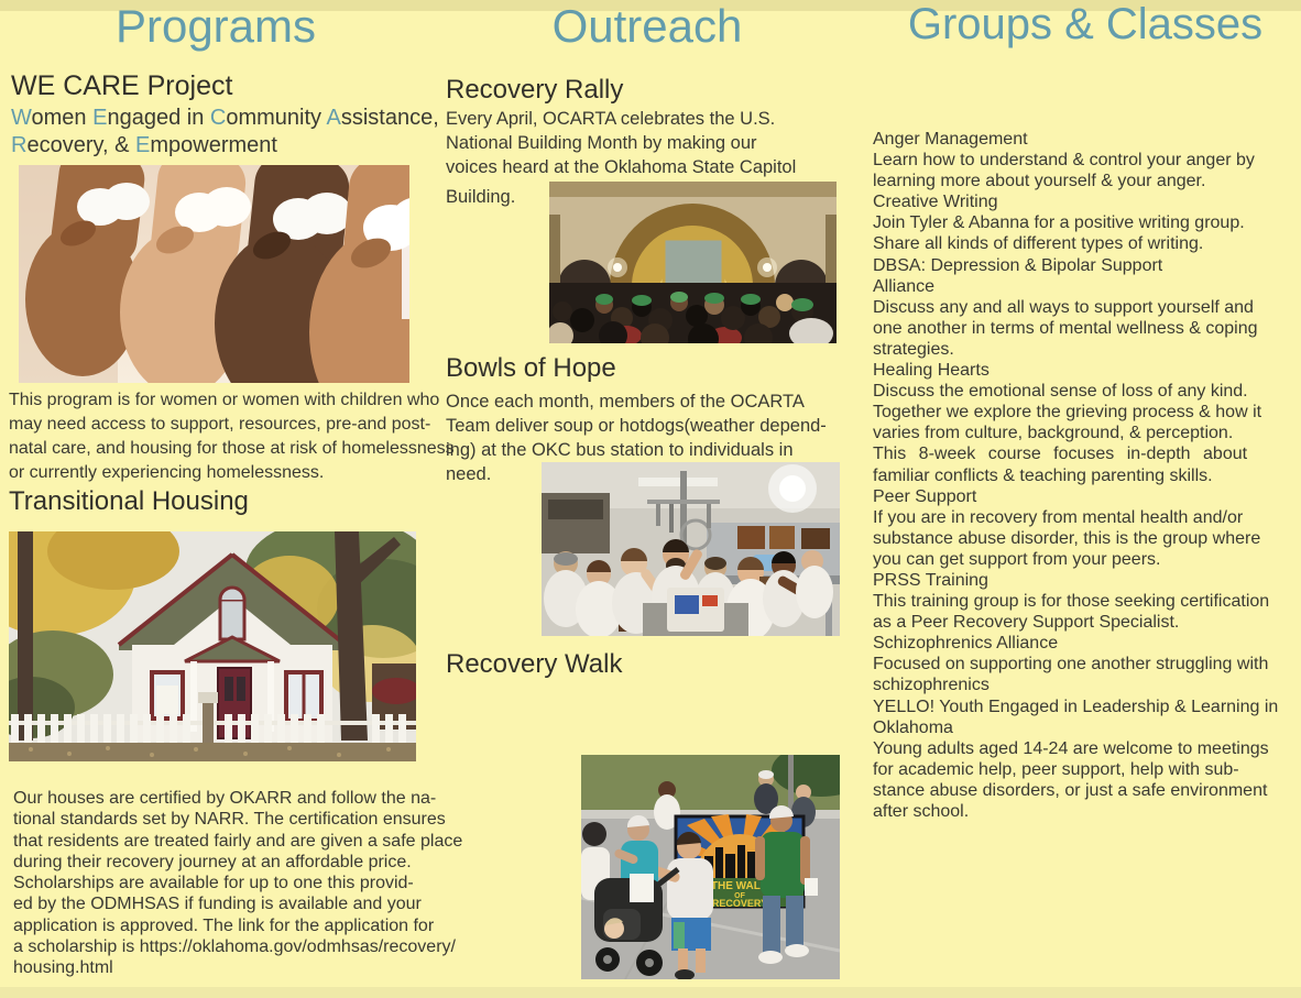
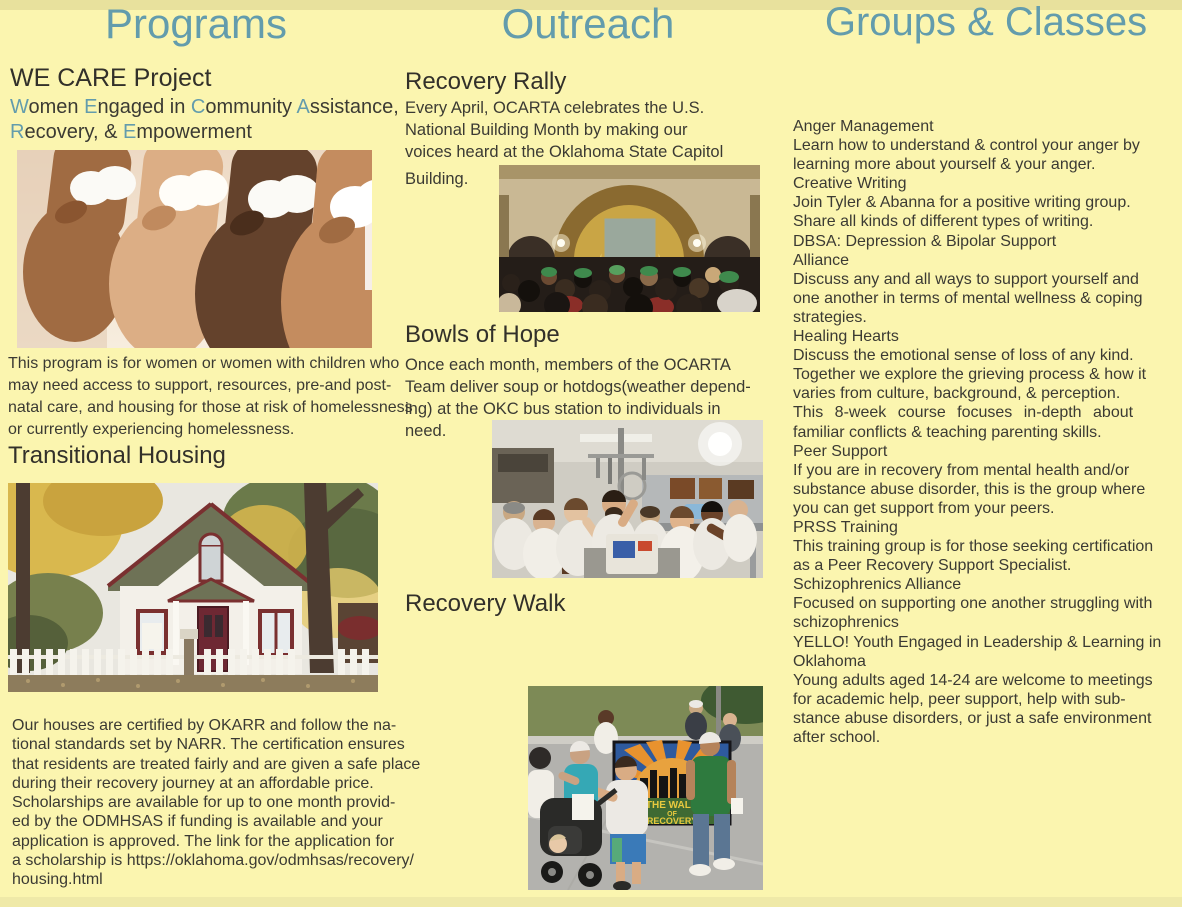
  Programs
  WE CARE Project
  Women Engaged in Community Assistance, Recovery, & Empowerment
  This program is for women or women with children who
  may need access to support, resources, pre-and post-
  natal care, and housing for those at risk of homelessness
  or currently experiencing homelessness.
  Transitional Housing
  Our houses are certified by OKARR and follow the na-
  tional standards set by NARR. The certification ensures
  that residents are treated fairly and are given a safe place
  during their recovery journey at an affordable price.
- Scholarships are available for up to one this provid-
+ Scholarships are available for up to one month provid-
  ed by the ODMHSAS if funding is available and your
  application is approved. The link for the application for
  a scholarship is https://oklahoma.gov/odmhsas/recovery/
  housing.html
  Outreach
  Recovery Rally
  Every April, OCARTA celebrates the U.S.
  National Building Month by making our
  voices heard at the Oklahoma State Capitol
  Building.
  Bowls of Hope
  Once each month, members of the OCARTA
  Team deliver soup or hotdogs(weather depend-
  ing) at the OKC bus station to individuals in
  need.
  Recovery Walk
  THE WAL
  RECOVER
  Groups & Classes
  Anger Management
  Learn how to understand & control your anger by
  learning more about yourself & your anger.
  Creative Writing
  Join Tyler & Abanna for a positive writing group.
  Share all kinds of different types of writing.
  DBSA: Depression & Bipolar Support
  Alliance
  Discuss any and all ways to support yourself and
  one another in terms of mental wellness & coping
  strategies.
  Healing Hearts
  Discuss the emotional sense of loss of any kind.
  Together we explore the grieving process & how it
  varies from culture, background, & perception.
  This 8-week course focuses in-depth about
  familiar conflicts & teaching parenting skills.
  Peer Support
  If you are in recovery from mental health and/or
  substance abuse disorder, this is the group where
  you can get support from your peers.
  PRSS Training
  This training group is for those seeking certification
  as a Peer Recovery Support Specialist.
  Schizophrenics Alliance
  Focused on supporting one another struggling with
  schizophrenics
  YELLO! Youth Engaged in Leadership & Learning in
  Oklahoma
  Young adults aged 14-24 are welcome to meetings
  for academic help, peer support, help with sub-
  stance abuse disorders, or just a safe environment
  after school.
